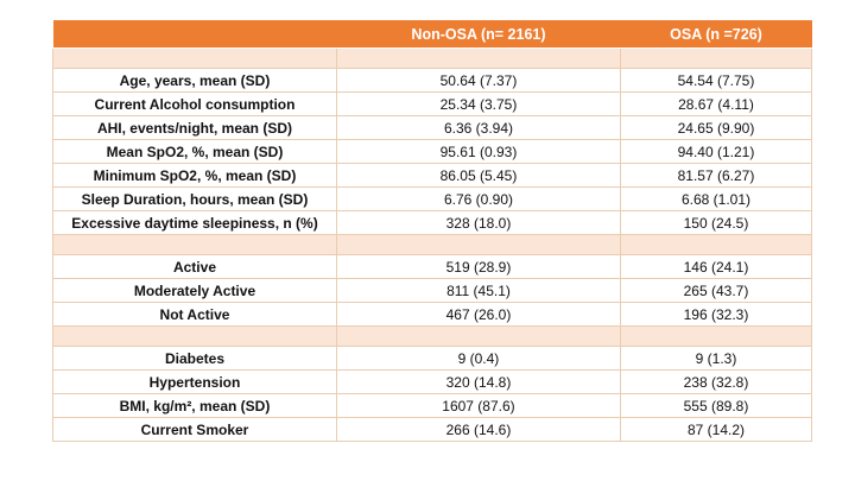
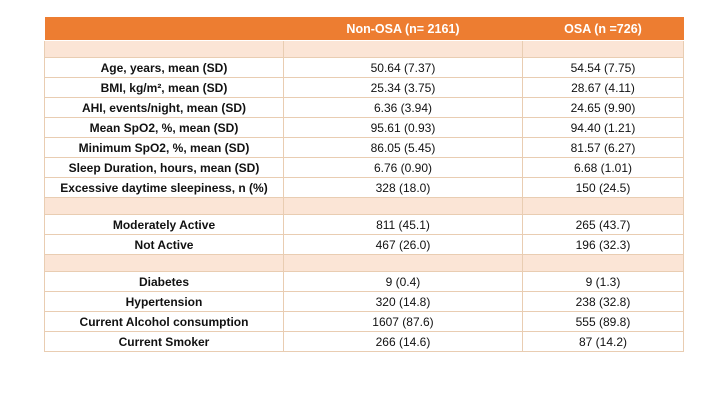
  	Non-OSA (n= 2161)	OSA (n =726)
  Age, years, mean (SD)	50.64 (7.37)	54.54 (7.75)
- Current Alcohol consumption	25.34 (3.75)	28.67 (4.11)
+ BMI, kg/m², mean (SD)	25.34 (3.75)	28.67 (4.11)
  AHI, events/night, mean (SD)	6.36 (3.94)	24.65 (9.90)
  Mean SpO2, %, mean (SD)	95.61 (0.93)	94.40 (1.21)
  Minimum SpO2, %, mean (SD)	86.05 (5.45)	81.57 (6.27)
  Sleep Duration, hours, mean (SD)	6.76 (0.90)	6.68 (1.01)
  Excessive daytime sleepiness, n (%)	328 (18.0)	150 (24.5)
- Active	519 (28.9)	146 (24.1)
  Moderately Active	811 (45.1)	265 (43.7)
  Not Active	467 (26.0)	196 (32.3)
  Diabetes	9 (0.4)	9 (1.3)
  Hypertension	320 (14.8)	238 (32.8)
- BMI, kg/m², mean (SD)	1607 (87.6)	555 (89.8)
+ Current Alcohol consumption	1607 (87.6)	555 (89.8)
  Current Smoker	266 (14.6)	87 (14.2)
